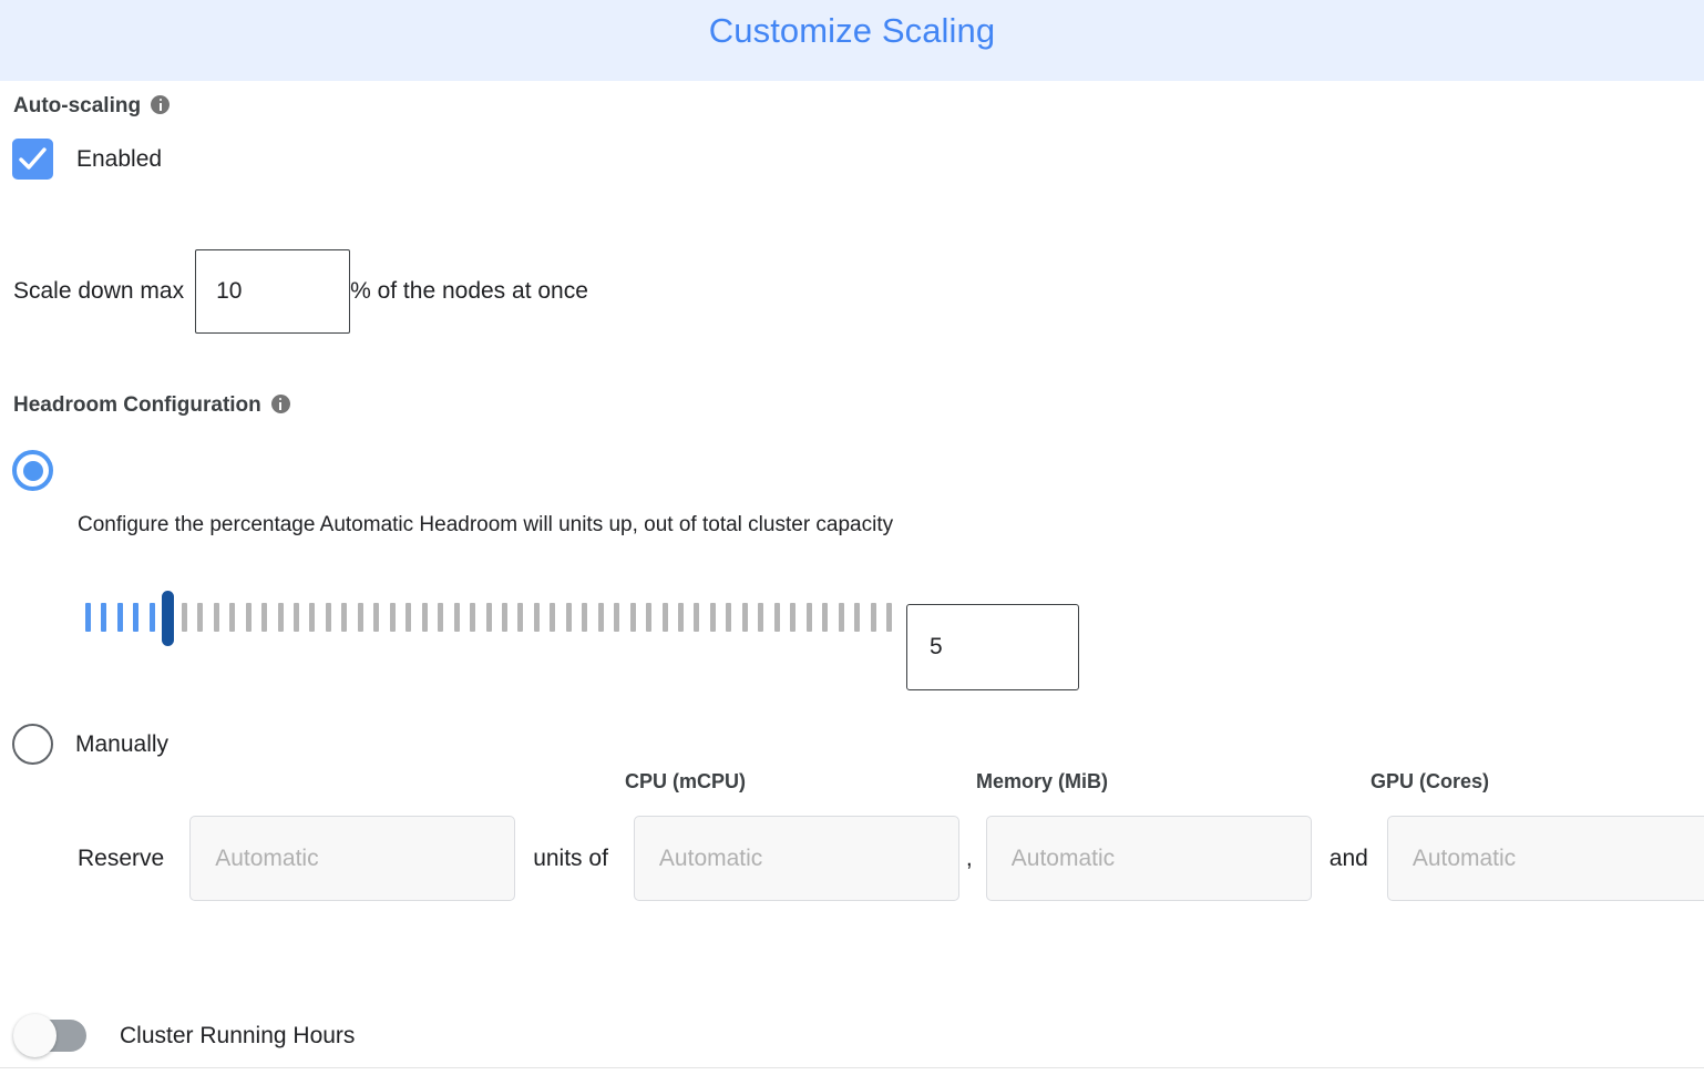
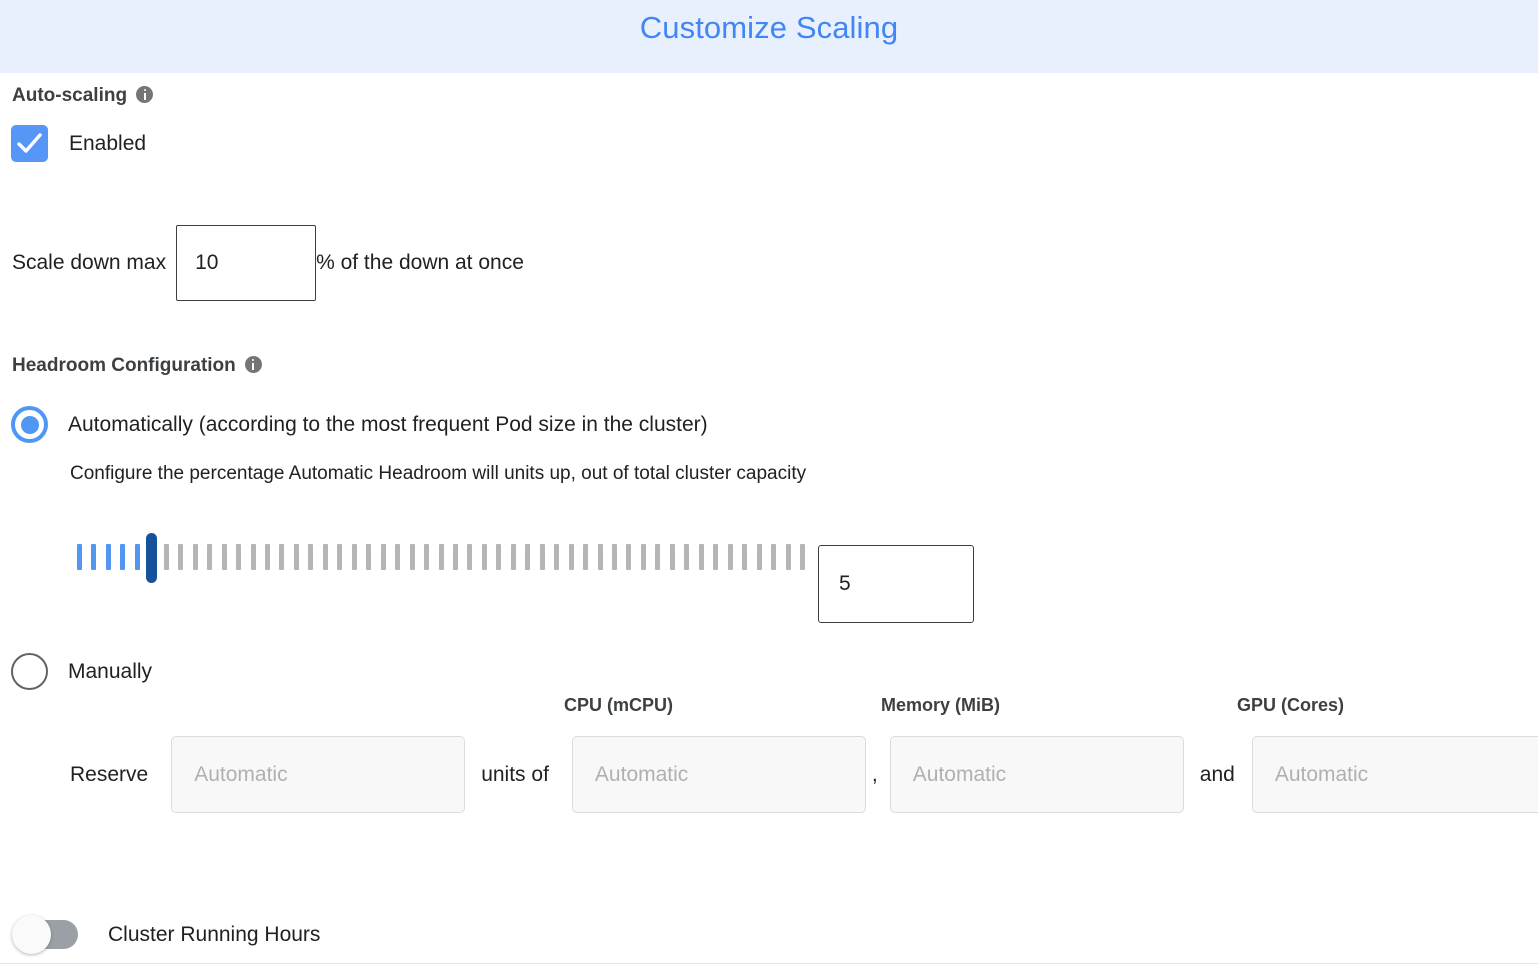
  Customize Scaling
  Auto-scaling
  Enabled
  Scale down max
  10
- % of the nodes at once
+ % of the down at once
  Headroom Configuration
+ Automatically (according to the most frequent Pod size in the cluster)
  Configure the percentage Automatic Headroom will units up, out of total cluster capacity
  5
  Manually
  CPU (mCPU)
  Memory (MiB)
  GPU (Cores)
  Reserve
  Automatic
  units of
  Automatic
  ,
  Automatic
  and
  Automatic
  Cluster Running Hours
